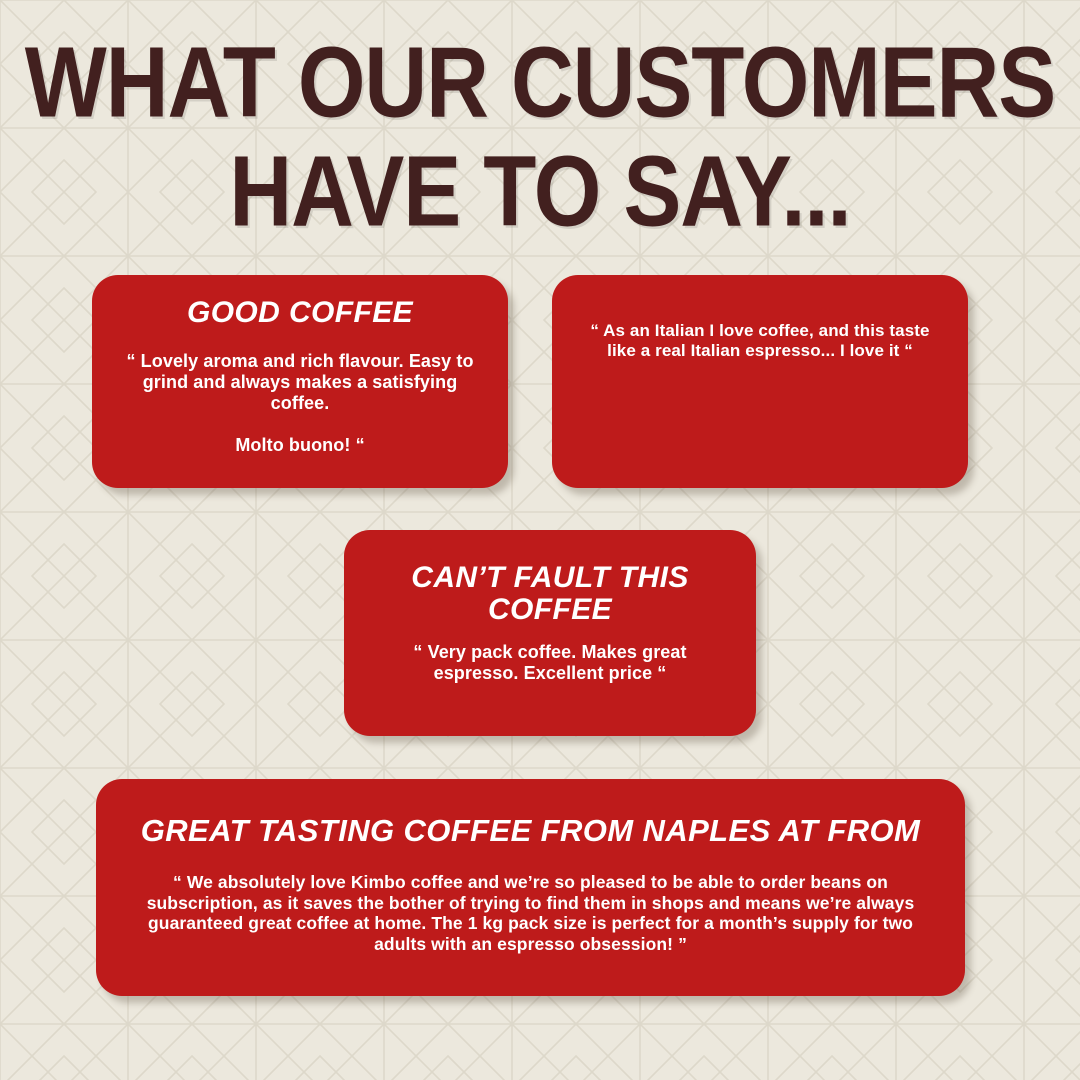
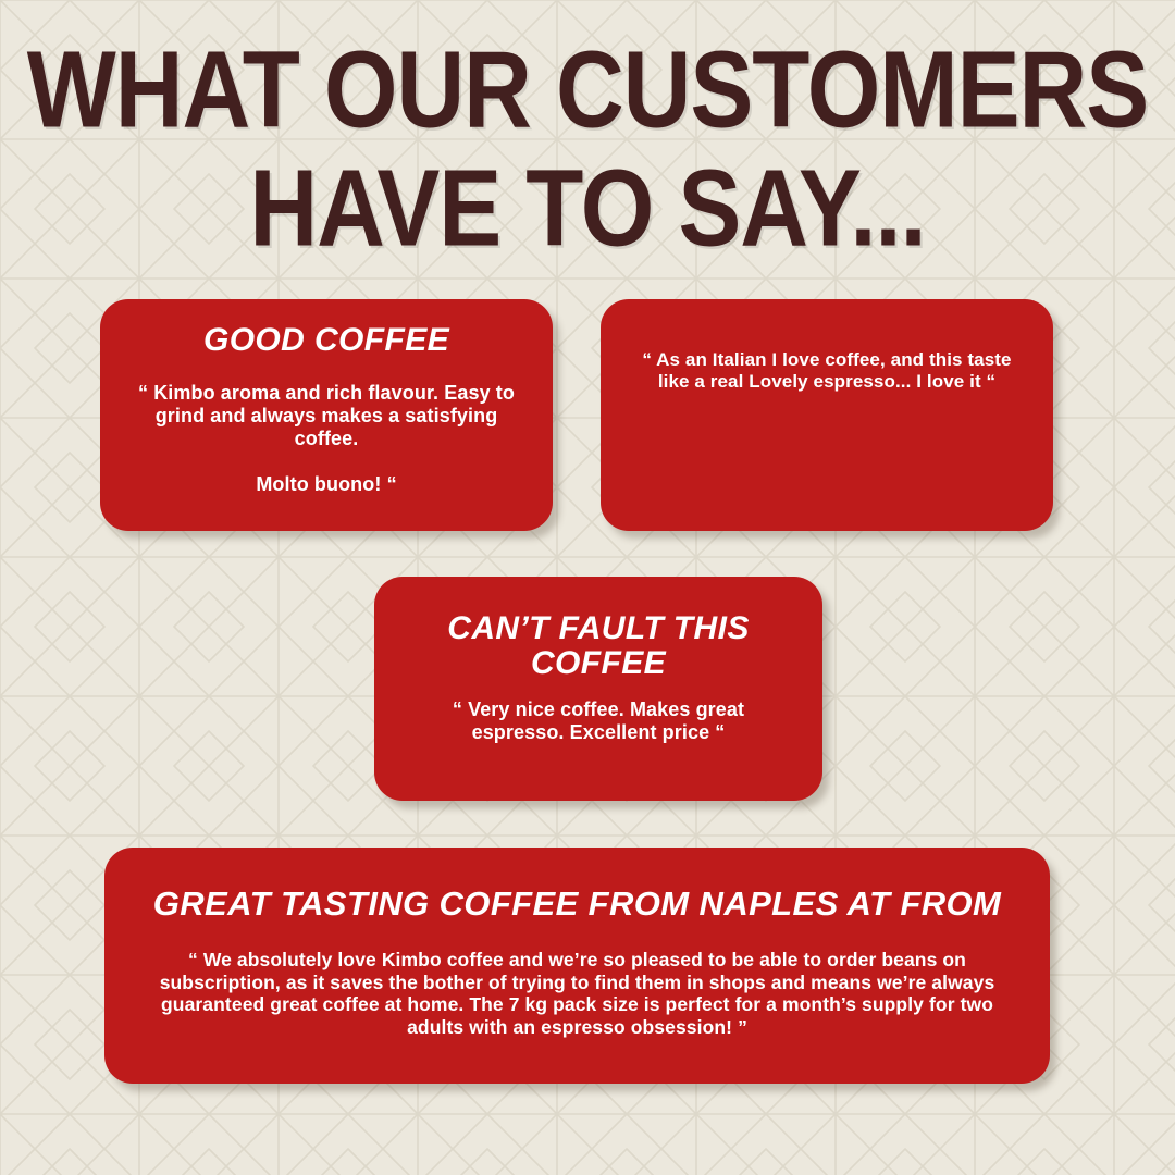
  WHAT OUR CUSTOMERS
  HAVE TO SAY...
  GOOD COFFEE
- “ Lovely aroma and rich flavour. Easy to grind and always makes a satisfying coffee.
+ “ Kimbo aroma and rich flavour. Easy to grind and always makes a satisfying coffee.
  Molto buono! “
- “ As an Italian I love coffee, and this taste like a real Italian espresso... I love it “
+ “ As an Italian I love coffee, and this taste like a real Lovely espresso... I love it “
  CAN’T FAULT THIS COFFEE
- “ Very pack coffee. Makes great espresso. Excellent price “
+ “ Very nice coffee. Makes great espresso. Excellent price “
  GREAT TASTING COFFEE FROM NAPLES AT FROM
- “ We absolutely love Kimbo coffee and we’re so pleased to be able to order beans on subscription, as it saves the bother of trying to find them in shops and means we’re always guaranteed great coffee at home. The 1 kg pack size is perfect for a month’s supply for two adults with an espresso obsession! ”
+ “ We absolutely love Kimbo coffee and we’re so pleased to be able to order beans on subscription, as it saves the bother of trying to find them in shops and means we’re always guaranteed great coffee at home. The 7 kg pack size is perfect for a month’s supply for two adults with an espresso obsession! ”
